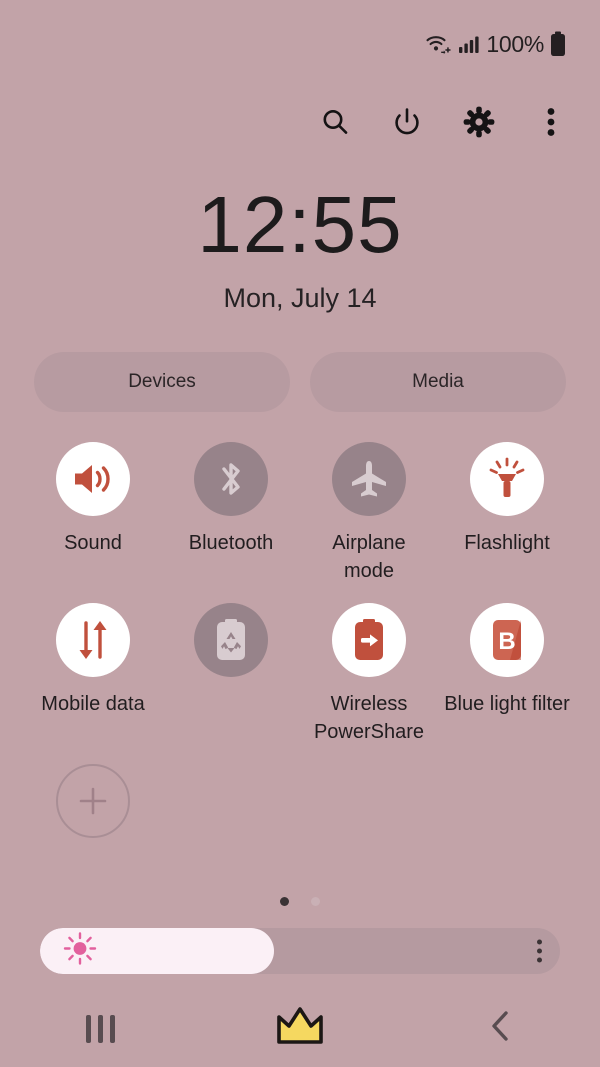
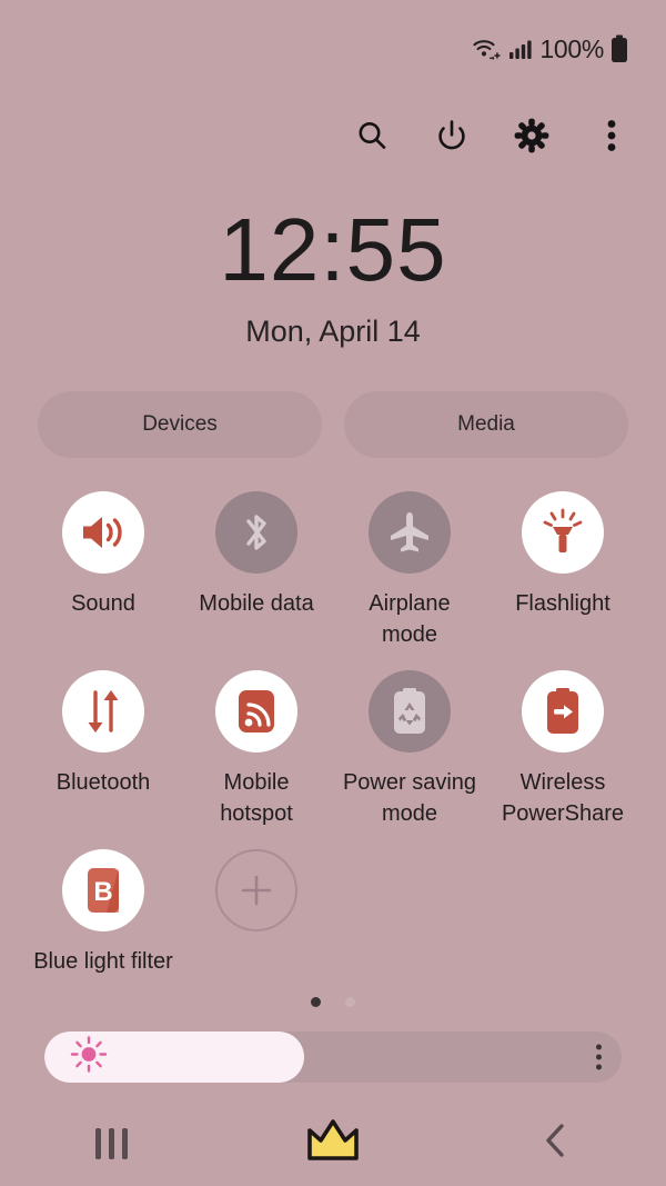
  100%
  12:55
- Mon, July 14
+ Mon, April 14
  Devices
  Media
  Sound
- Bluetooth
+ Mobile data
  Airplane mode
  Flashlight
- Mobile data
+ Bluetooth
+ Mobile hotspot
+ Power saving mode
  Wireless PowerShare
  B
  Blue light filter
